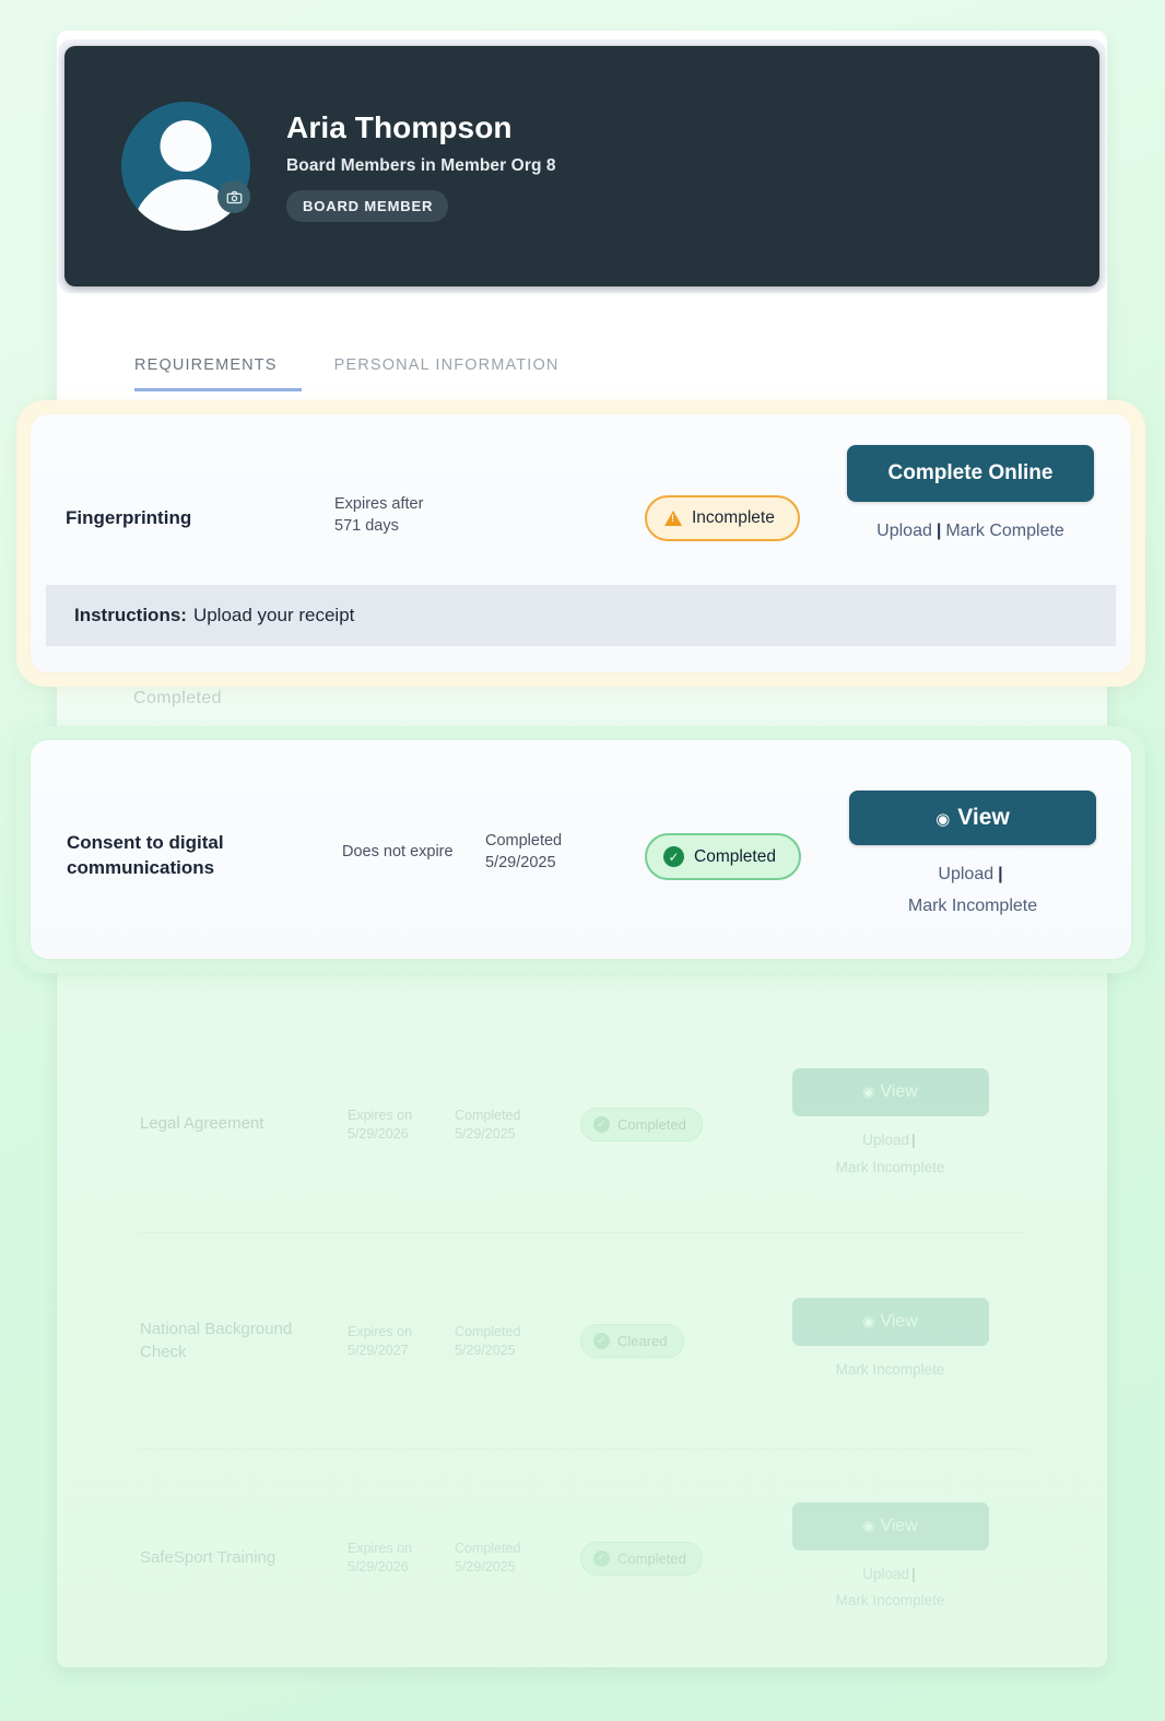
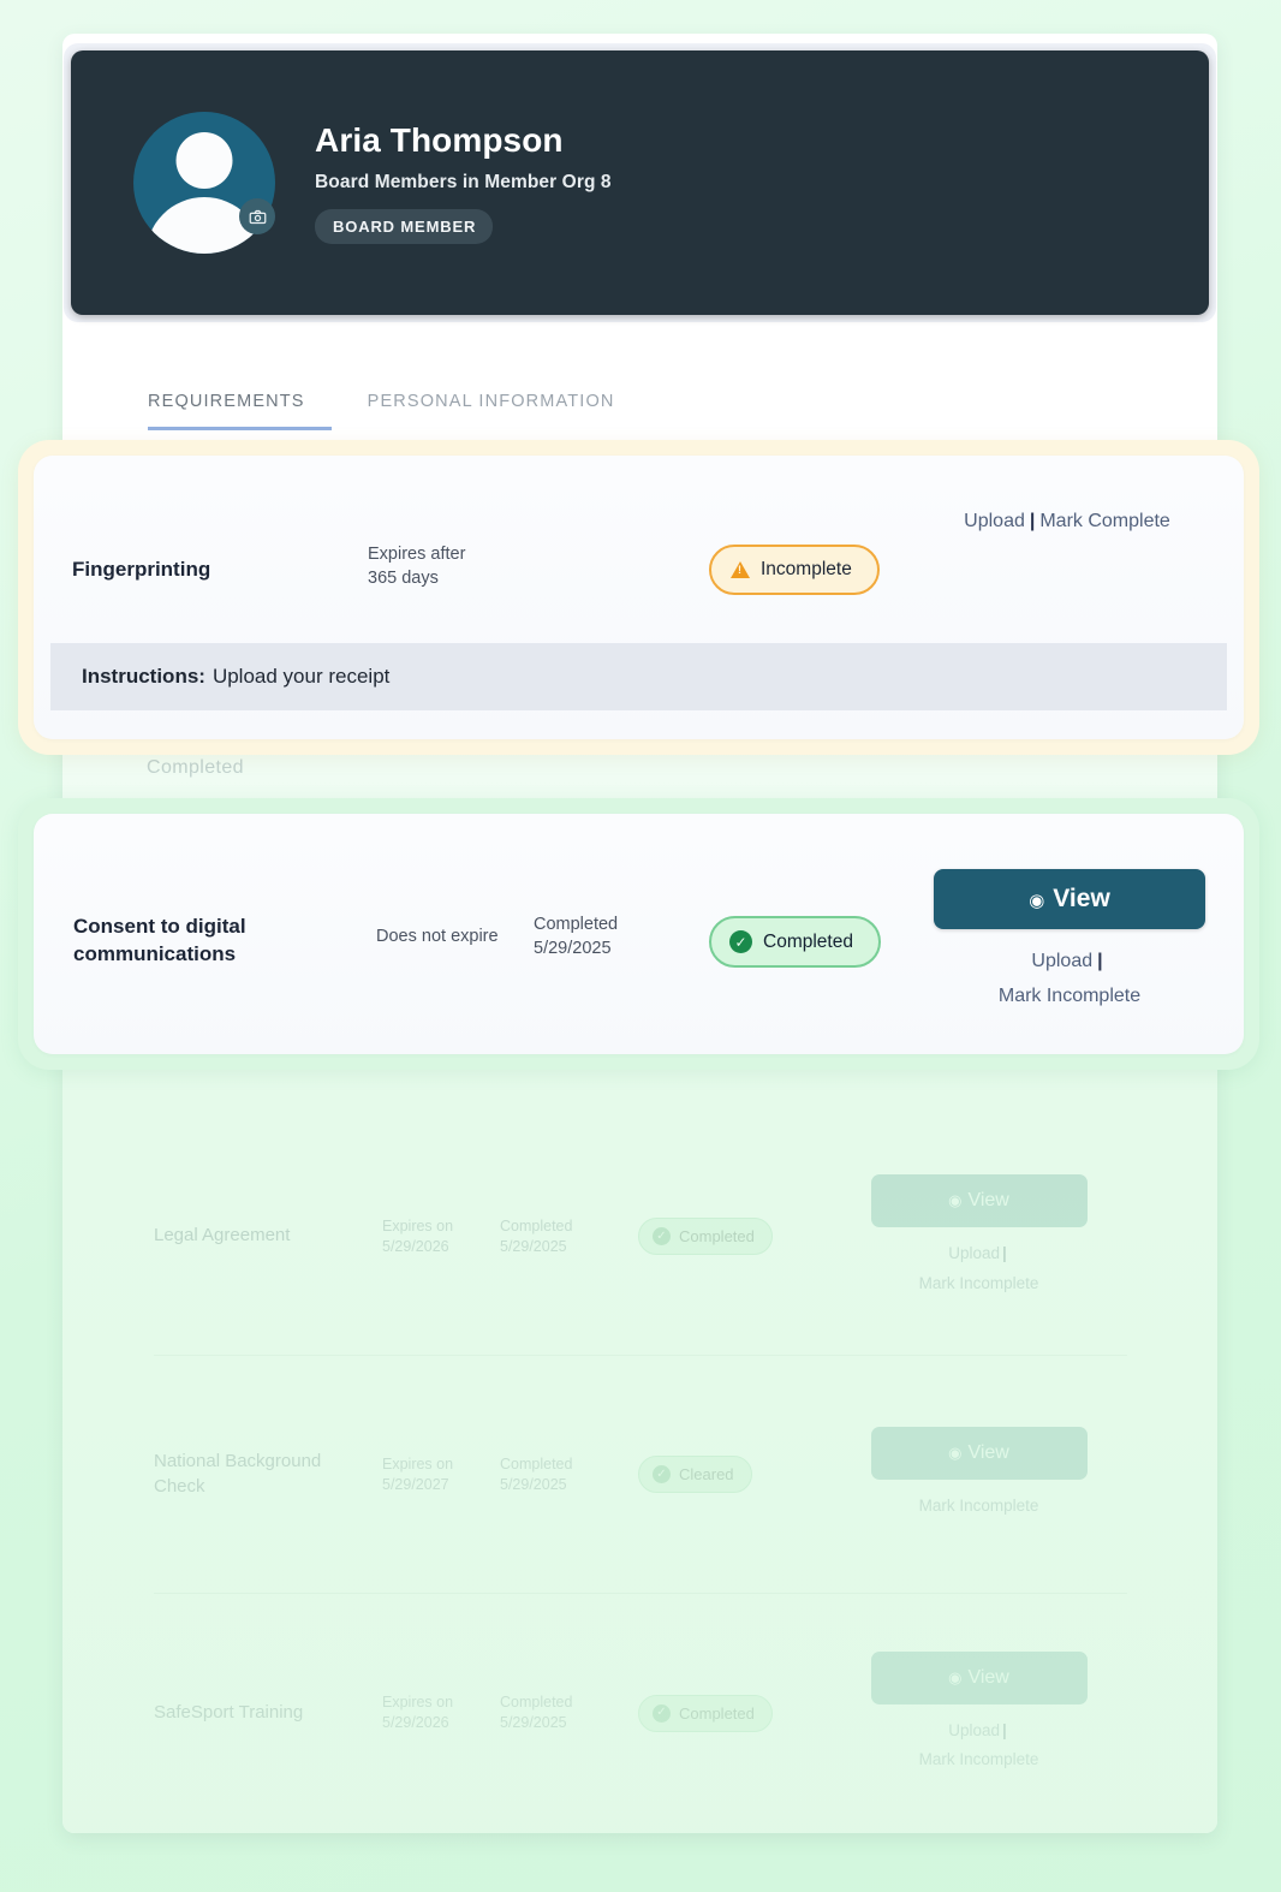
  Aria Thompson
  Board Members in Member Org 8
  BOARD MEMBER
  REQUIREMENTS
  PERSONAL INFORMATION
  Fingerprinting
  Expires after
- 571 days
+ 365 days
  Incomplete
- Complete Online
  Upload | Mark Complete
  Instructions:
  Upload your receipt
  Consent to digital
  communications
  Does not expire
  Completed
  5/29/2025
  ✓
  Completed
  ◉ View
  Upload |
  Mark Incomplete
